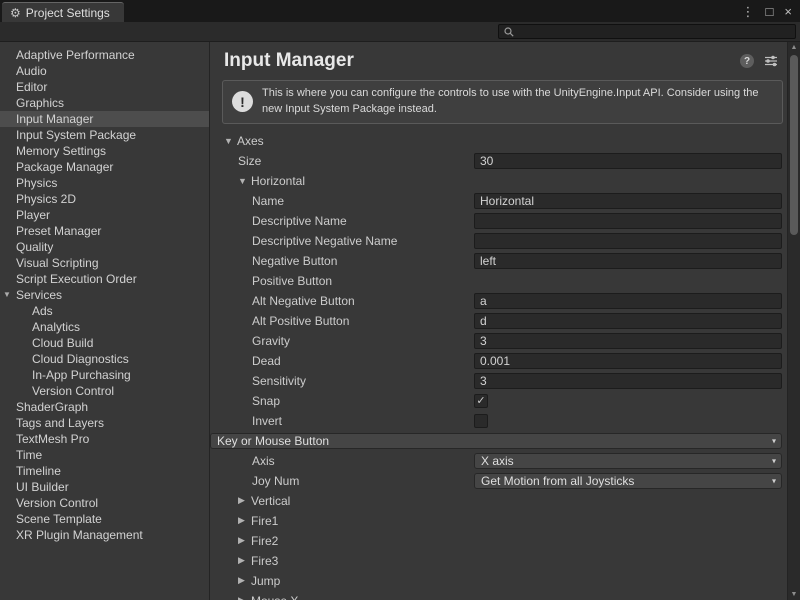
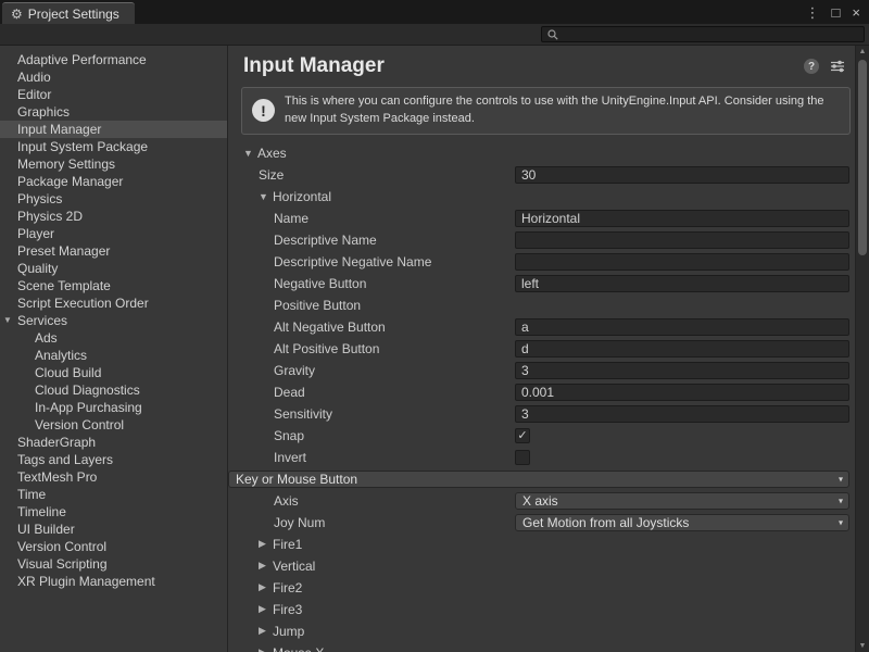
  ⚙
  Project Settings
  ⋮
  □
  ×
  Adaptive Performance
  Audio
  Editor
  Graphics
  Input Manager
  Input System Package
  Memory Settings
  Package Manager
  Physics
  Physics 2D
  Player
  Preset Manager
  Quality
- Visual Scripting
+ Scene Template
  Script Execution Order
  ▼
  Services
  Ads
  Analytics
  Cloud Build
  Cloud Diagnostics
  In-App Purchasing
  Version Control
  ShaderGraph
  Tags and Layers
  TextMesh Pro
  Time
  Timeline
  UI Builder
  Version Control
- Scene Template
+ Visual Scripting
  XR Plugin Management
  Input Manager
  ?
  !
  This is where you can configure the controls to use with the UnityEngine.Input API. Consider using the new Input System Package instead.
  ▼
  Axes
  Size
  30
  ▼
  Horizontal
  Name
  Horizontal
  Descriptive Name
  Descriptive Negative Name
  Negative Button
  left
  Positive Button
  Alt Negative Button
  a
  Alt Positive Button
  d
  Gravity
  3
  Dead
  0.001
  Sensitivity
  3
  Snap
  ✓
  Invert
  Key or Mouse Button
  ▾
  Axis
  X axis
  ▾
  Joy Num
  Get Motion from all Joysticks
  ▾
  ▶
- Vertical
+ Fire1
  ▶
- Fire1
+ Vertical
  ▶
  Fire2
  ▶
  Fire3
  ▶
  Jump
